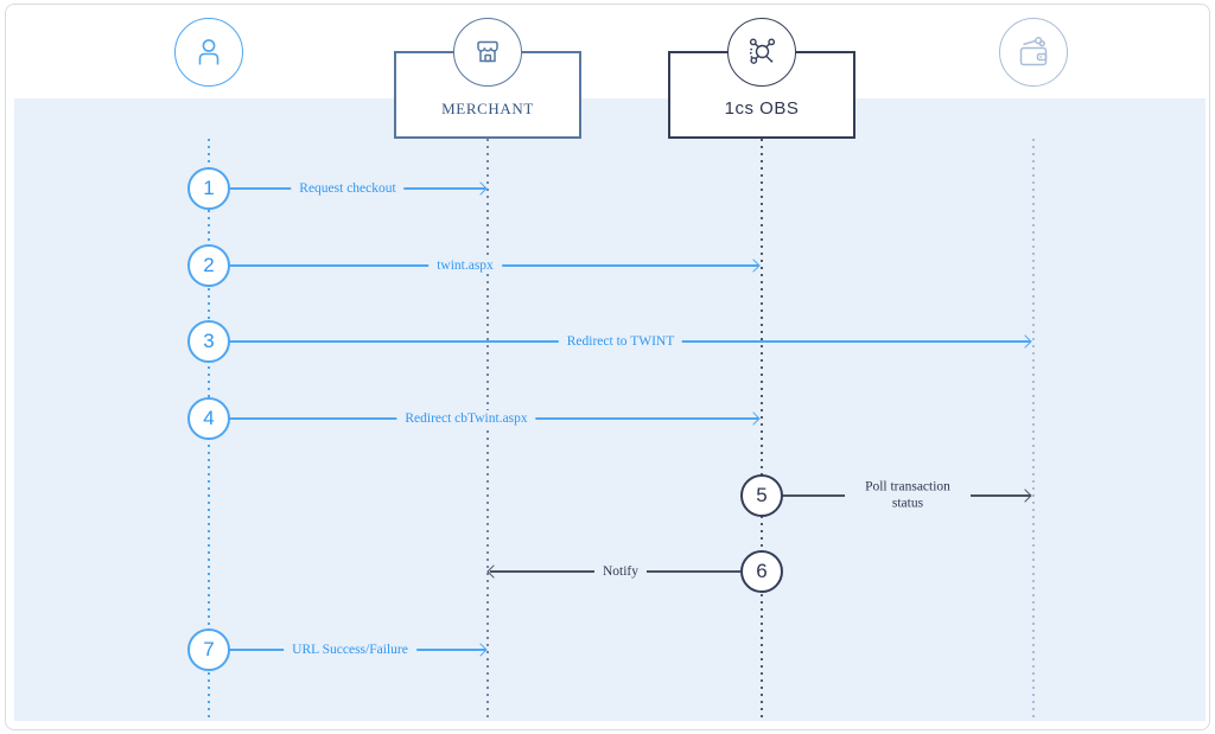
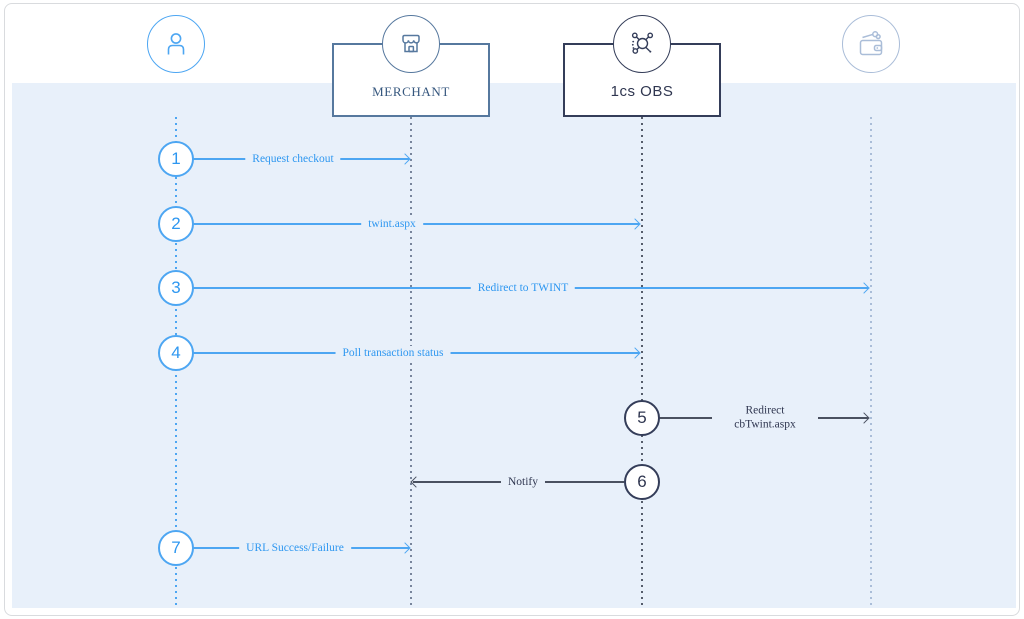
  MERCHANT
  1cs OBS
  Request checkout
  1
  twint.aspx
  2
  Redirect to TWINT
  3
- Redirect cbTwint.aspx
+ Poll transaction status
  4
- Poll transaction status
+ Redirect cbTwint.aspx
  5
  Notify
  6
  URL Success/Failure
  7
